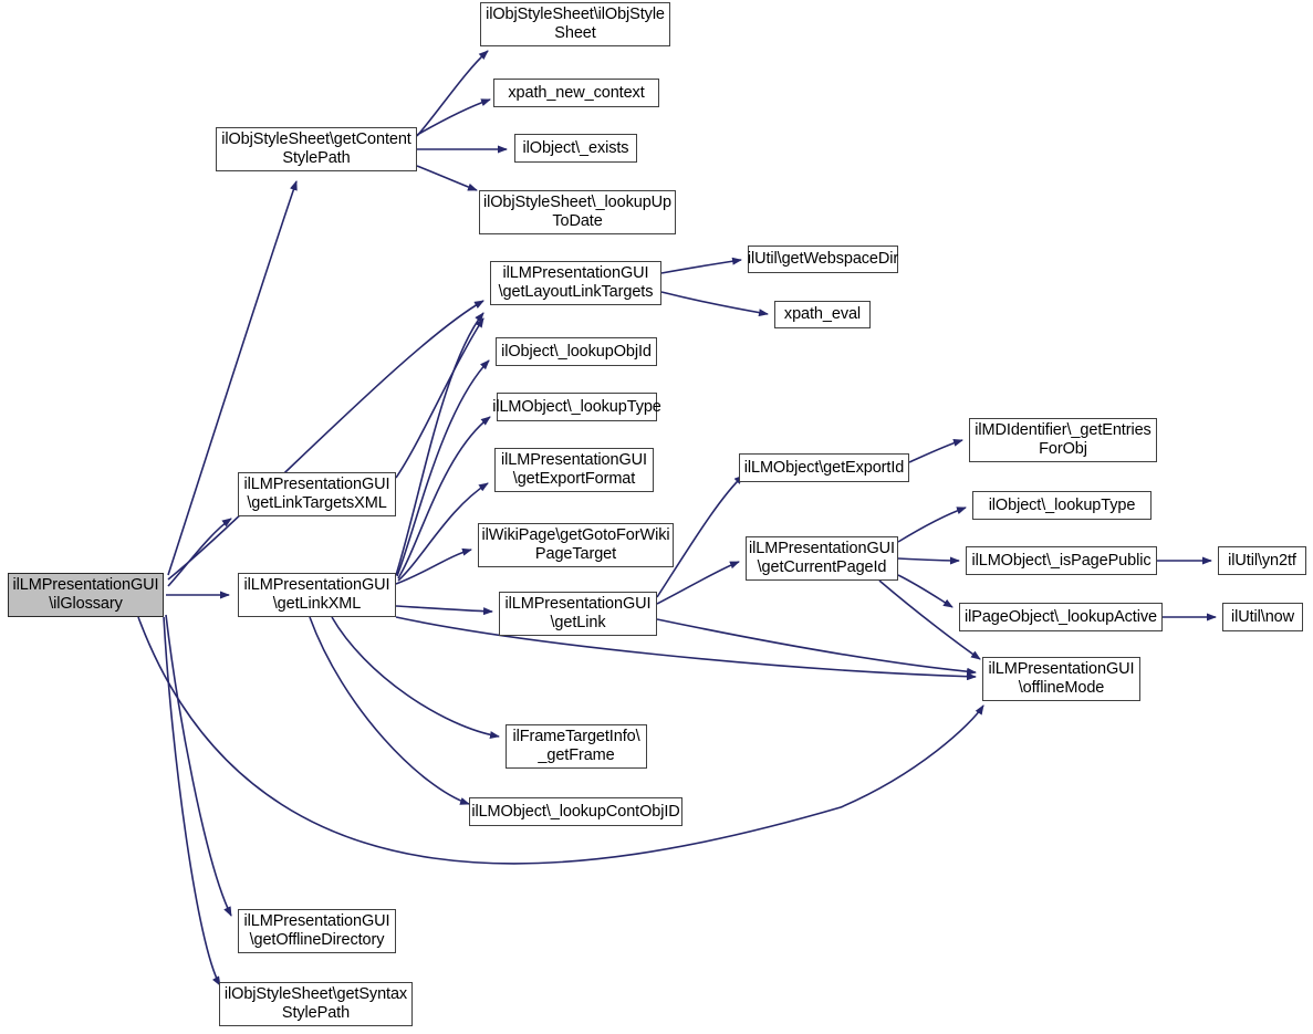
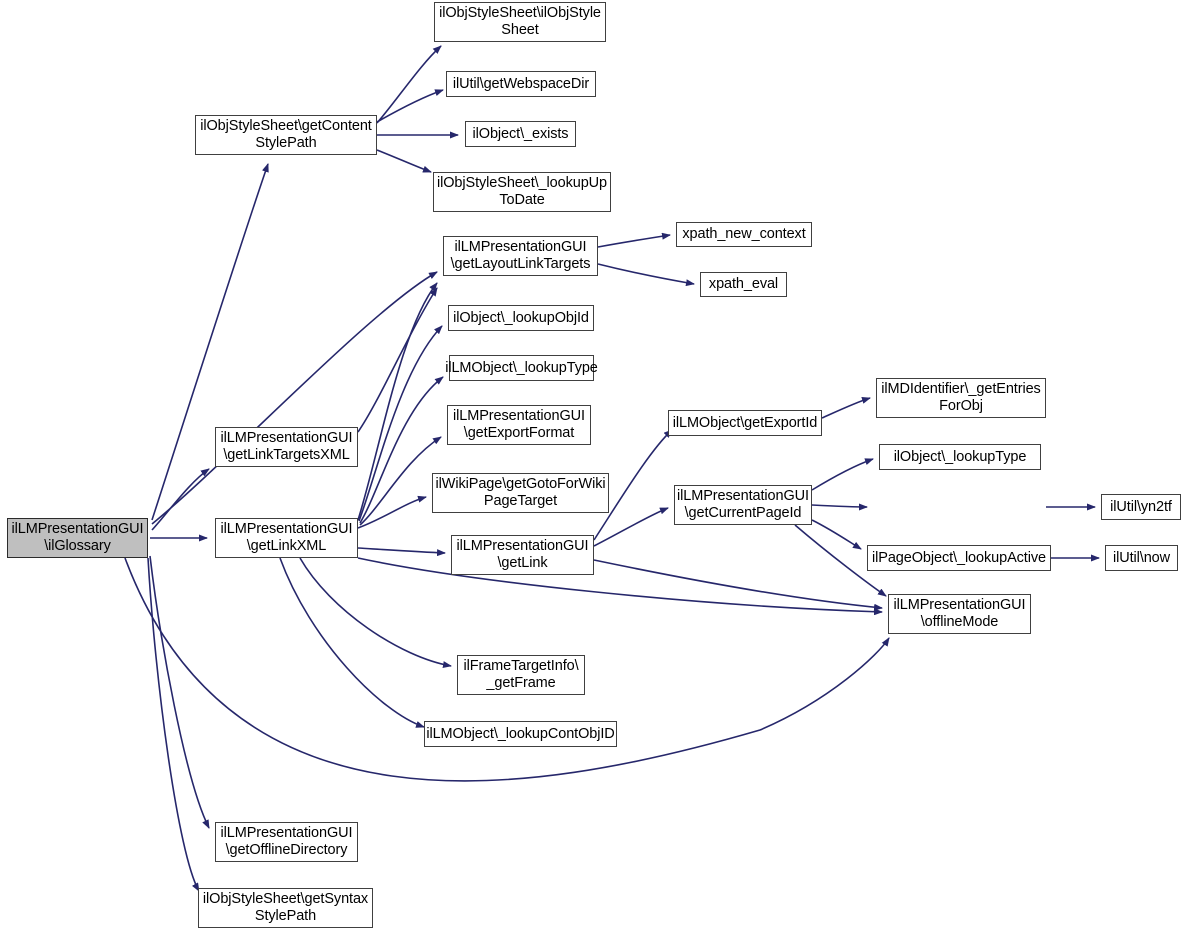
  ilLMPresentationGUI
  \ilGlossary
  ilObjStyleSheet\getContent
  StylePath
  ilObjStyleSheet\ilObjStyle
  Sheet
- xpath_new_context
+ ilUtil\getWebspaceDir
  ilObject\_exists
  ilObjStyleSheet\_lookupUp
  ToDate
  ilLMPresentationGUI
  \getLayoutLinkTargets
- ilUtil\getWebspaceDir
+ xpath_new_context
  xpath_eval
  ilObject\_lookupObjId
  ilLMObject\_lookupType
  ilLMPresentationGUI
  \getExportFormat
  ilLMPresentationGUI
  \getLinkTargetsXML
  ilWikiPage\getGotoForWiki
  PageTarget
  ilLMPresentationGUI
  \getLinkXML
  ilLMPresentationGUI
  \getLink
  ilLMObject\getExportId
  ilLMPresentationGUI
  \getCurrentPageId
  ilMDIdentifier\_getEntries
  ForObj
  ilObject\_lookupType
- ilLMObject\_isPagePublic
  ilPageObject\_lookupActive
  ilUtil\yn2tf
  ilUtil\now
  ilLMPresentationGUI
  \offlineMode
  ilFrameTargetInfo\
  _getFrame
  ilLMObject\_lookupContObjID
  ilLMPresentationGUI
  \getOfflineDirectory
  ilObjStyleSheet\getSyntax
  StylePath
